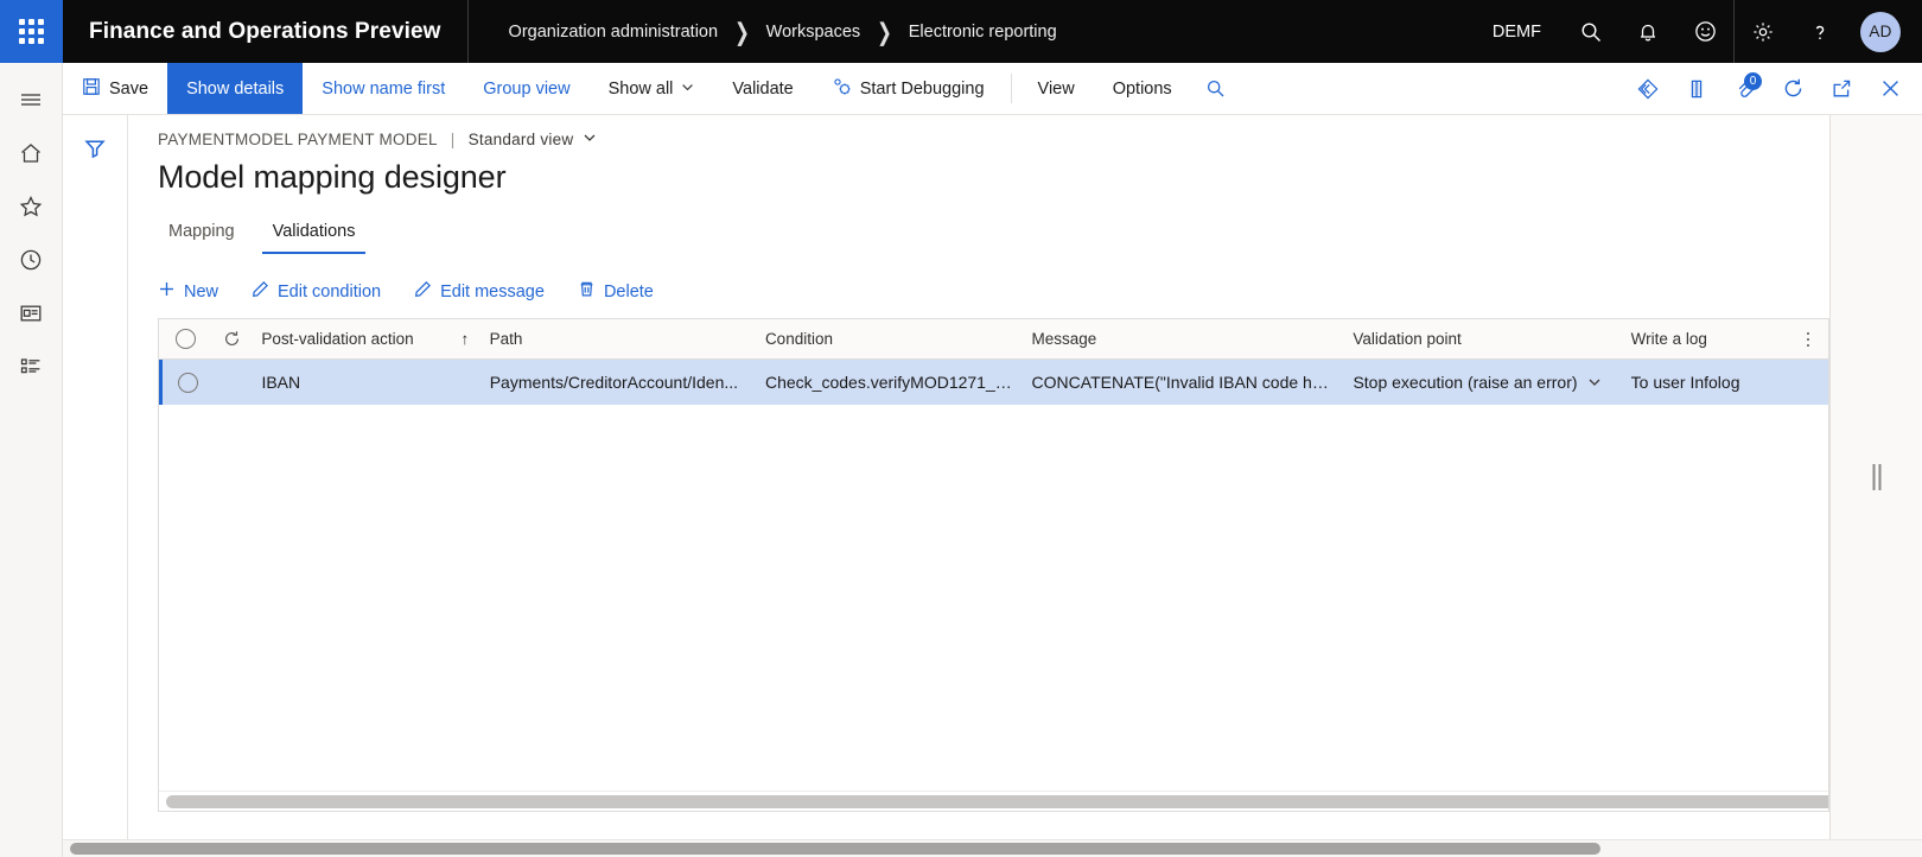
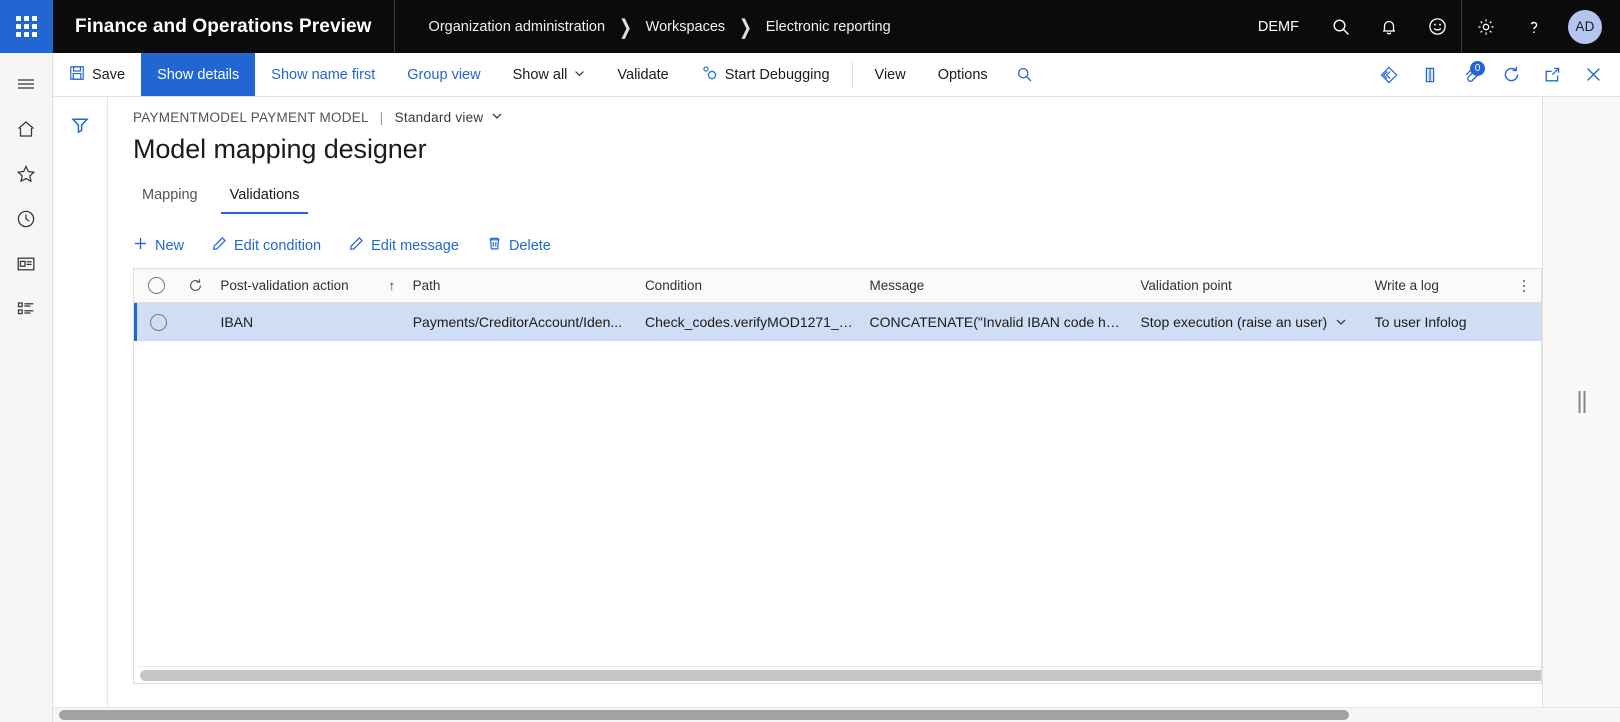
  Finance and Operations Preview
  Organization administration
  ❯
  Workspaces
  ❯
  Electronic reporting
  DEMF
  AD
  Save
  Show details
  Show name first
  Group view
  Show all
  Validate
  Start Debugging
  View
  Options
  0
  PAYMENTMODEL PAYMENT MODEL
  |
  Standard view
  Model mapping designer
  Mapping
  Validations
  New
  Edit condition
  Edit message
  Delete
  Post-validation action
  ↑
  Path
  Condition
  Message
  Validation point
  Write a log
  IBAN
  Payments/CreditorAccount/Iden...
  Check_codes.verifyMOD1271_3...
  CONCATENATE("Invalid IBAN code ha...
- Stop execution (raise an error)
+ Stop execution (raise an user)
  To user Infolog
